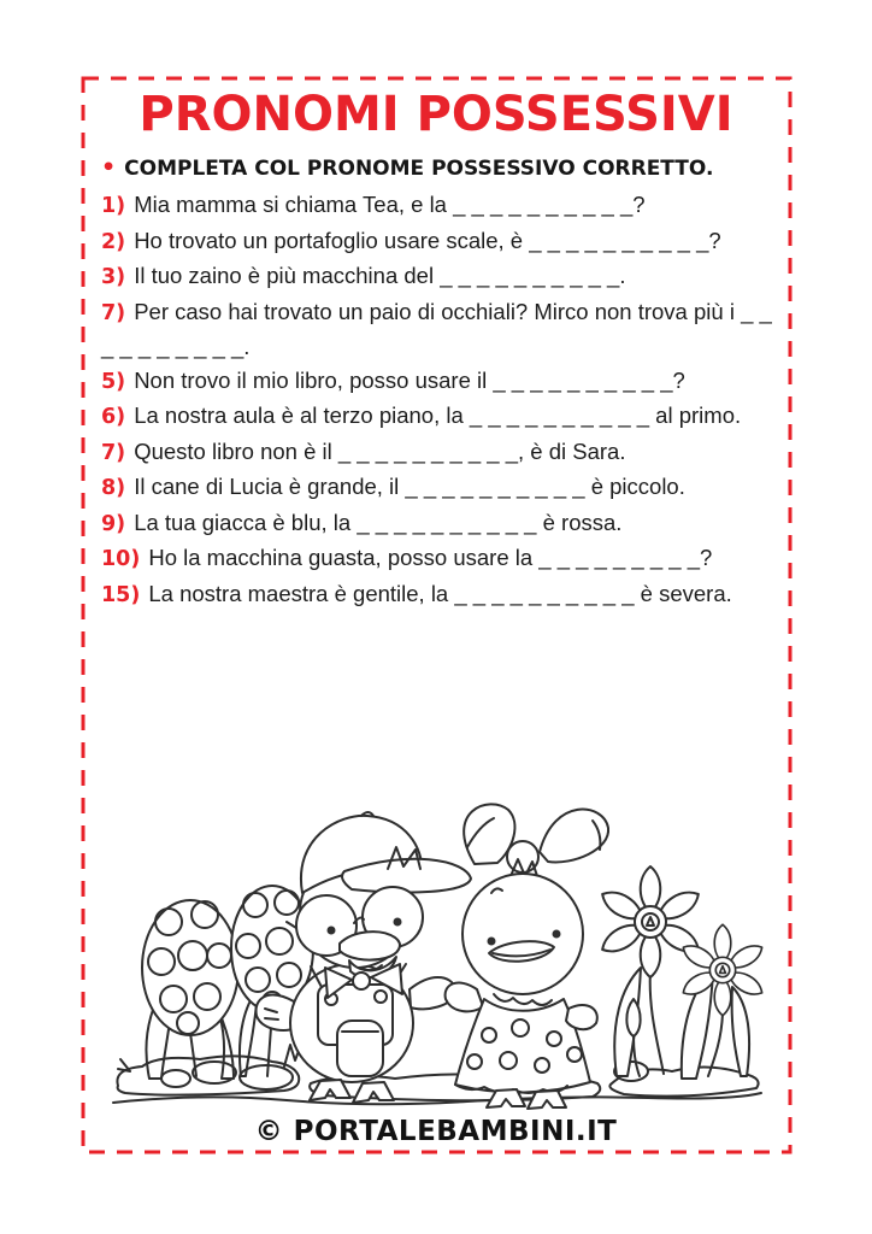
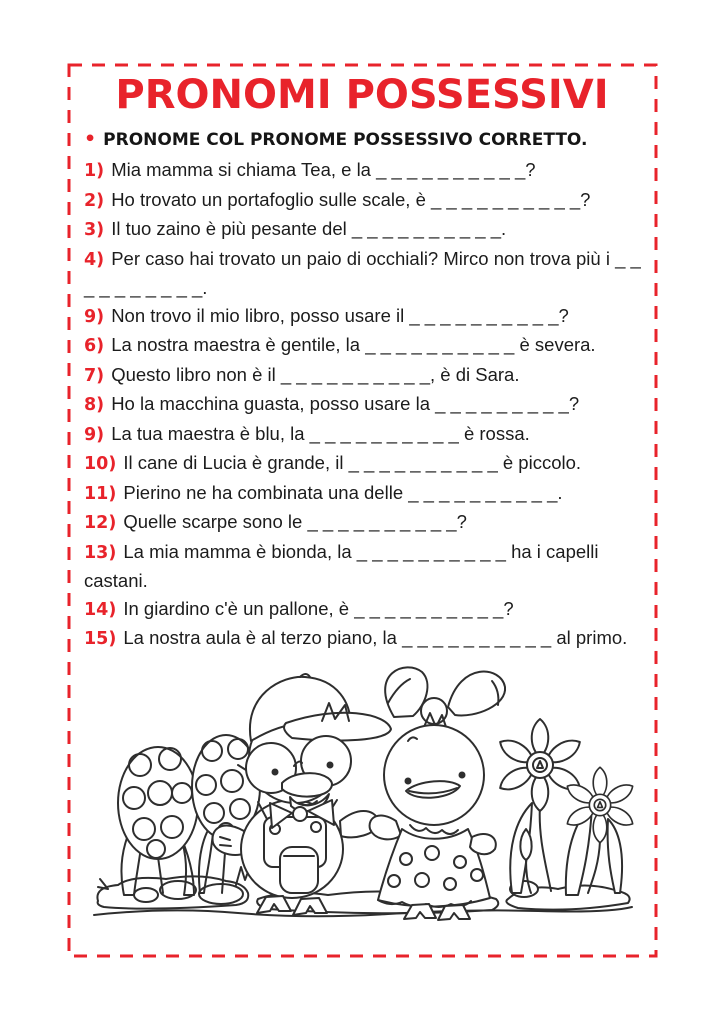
  PRONOMI POSSESSIVI
- • COMPLETA COL PRONOME POSSESSIVO CORRETTO.
+ • PRONOME COL PRONOME POSSESSIVO CORRETTO.
  1) Mia mamma si chiama Tea, e la _ _ _ _ _ _ _ _ _ _?
- 2) Ho trovato un portafoglio usare scale, è _ _ _ _ _ _ _ _ _ _?
+ 2) Ho trovato un portafoglio sulle scale, è _ _ _ _ _ _ _ _ _ _?
- 3) Il tuo zaino è più macchina del _ _ _ _ _ _ _ _ _ _.
+ 3) Il tuo zaino è più pesante del _ _ _ _ _ _ _ _ _ _.
- 7) Per caso hai trovato un paio di occhiali? Mirco non trova più i _ _ _ _ _ _ _ _ _ _.
+ 4) Per caso hai trovato un paio di occhiali? Mirco non trova più i _ _ _ _ _ _ _ _ _ _.
- 5) Non trovo il mio libro, posso usare il _ _ _ _ _ _ _ _ _ _?
+ 9) Non trovo il mio libro, posso usare il _ _ _ _ _ _ _ _ _ _?
- 6) La nostra aula è al terzo piano, la _ _ _ _ _ _ _ _ _ _ al primo.
+ 6) La nostra maestra è gentile, la _ _ _ _ _ _ _ _ _ _ è severa.
  7) Questo libro non è il _ _ _ _ _ _ _ _ _ _, è di Sara.
- 8) Il cane di Lucia è grande, il _ _ _ _ _ _ _ _ _ _ è piccolo.
+ 8) Ho la macchina guasta, posso usare la _ _ _ _ _ _ _ _ _?
- 9) La tua giacca è blu, la _ _ _ _ _ _ _ _ _ _ è rossa.
+ 9) La tua maestra è blu, la _ _ _ _ _ _ _ _ _ _ è rossa.
- 10) Ho la macchina guasta, posso usare la _ _ _ _ _ _ _ _ _?
+ 10) Il cane di Lucia è grande, il _ _ _ _ _ _ _ _ _ _ è piccolo.
+ 11) Pierino ne ha combinata una delle _ _ _ _ _ _ _ _ _ _.
+ 12) Quelle scarpe sono le _ _ _ _ _ _ _ _ _ _?
+ 13) La mia mamma è bionda, la _ _ _ _ _ _ _ _ _ _ ha i capelli castani.
+ 14) In giardino c'è un pallone, è _ _ _ _ _ _ _ _ _ _?
- 15) La nostra maestra è gentile, la _ _ _ _ _ _ _ _ _ _ è severa.
+ 15) La nostra aula è al terzo piano, la _ _ _ _ _ _ _ _ _ _ al primo.
- © PORTALEBAMBINI.IT
